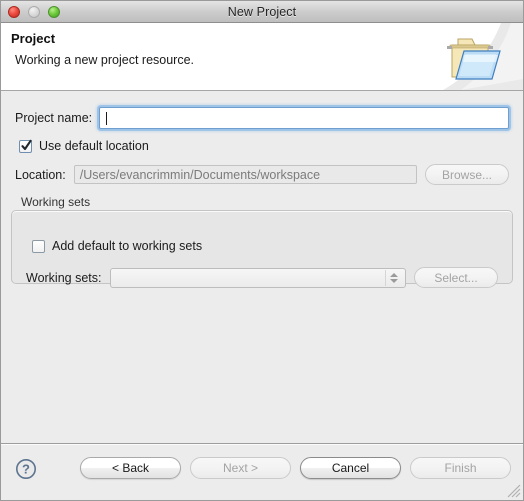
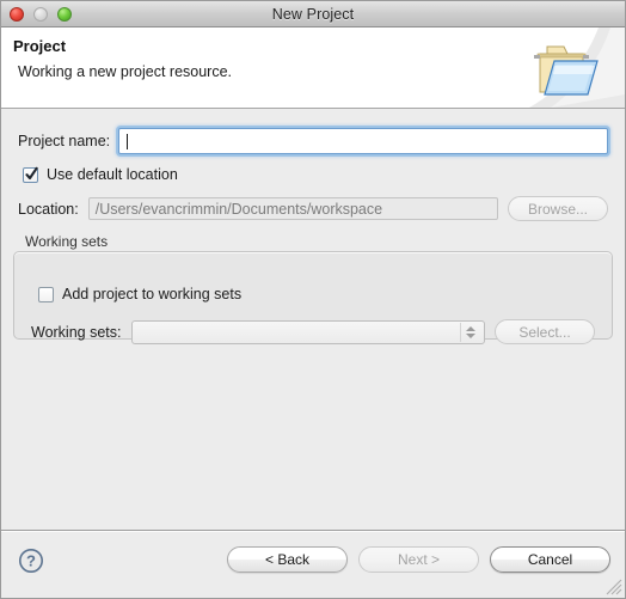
  New Project
  Project
  Working a new project resource.
  Project name:
  Use default location
  Location:
  /Users/evancrimmin/Documents/workspace
  Browse...
  Working sets
- Add default to working sets
+ Add project to working sets
  Working sets:
  Select...
  ?
  < Back
  Next >
  Cancel
- Finish
